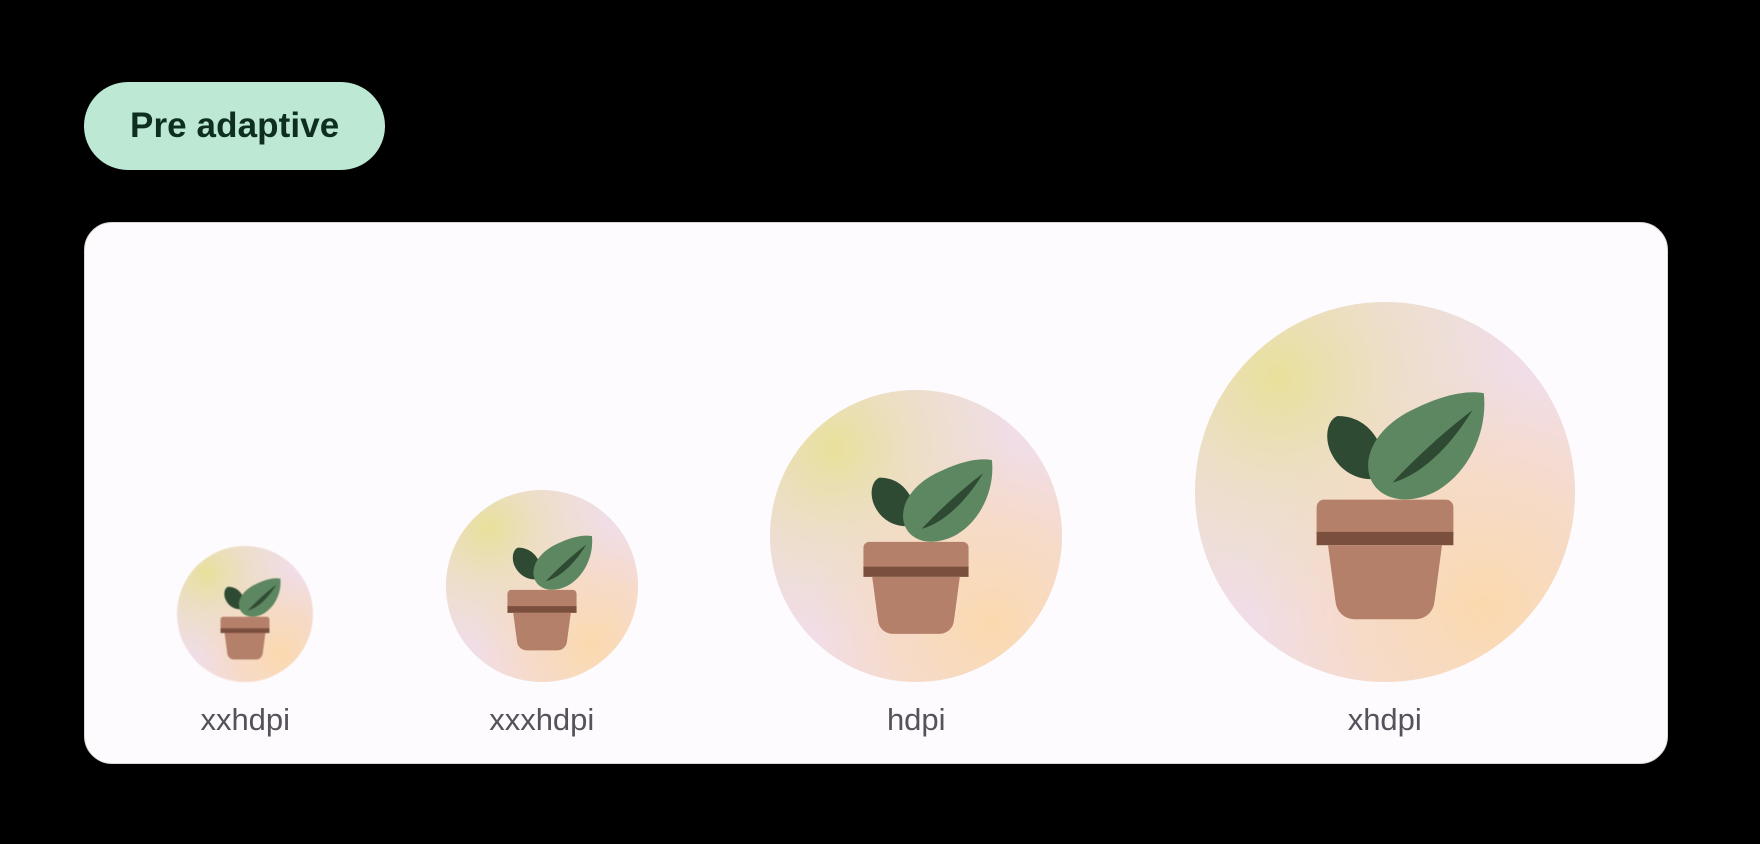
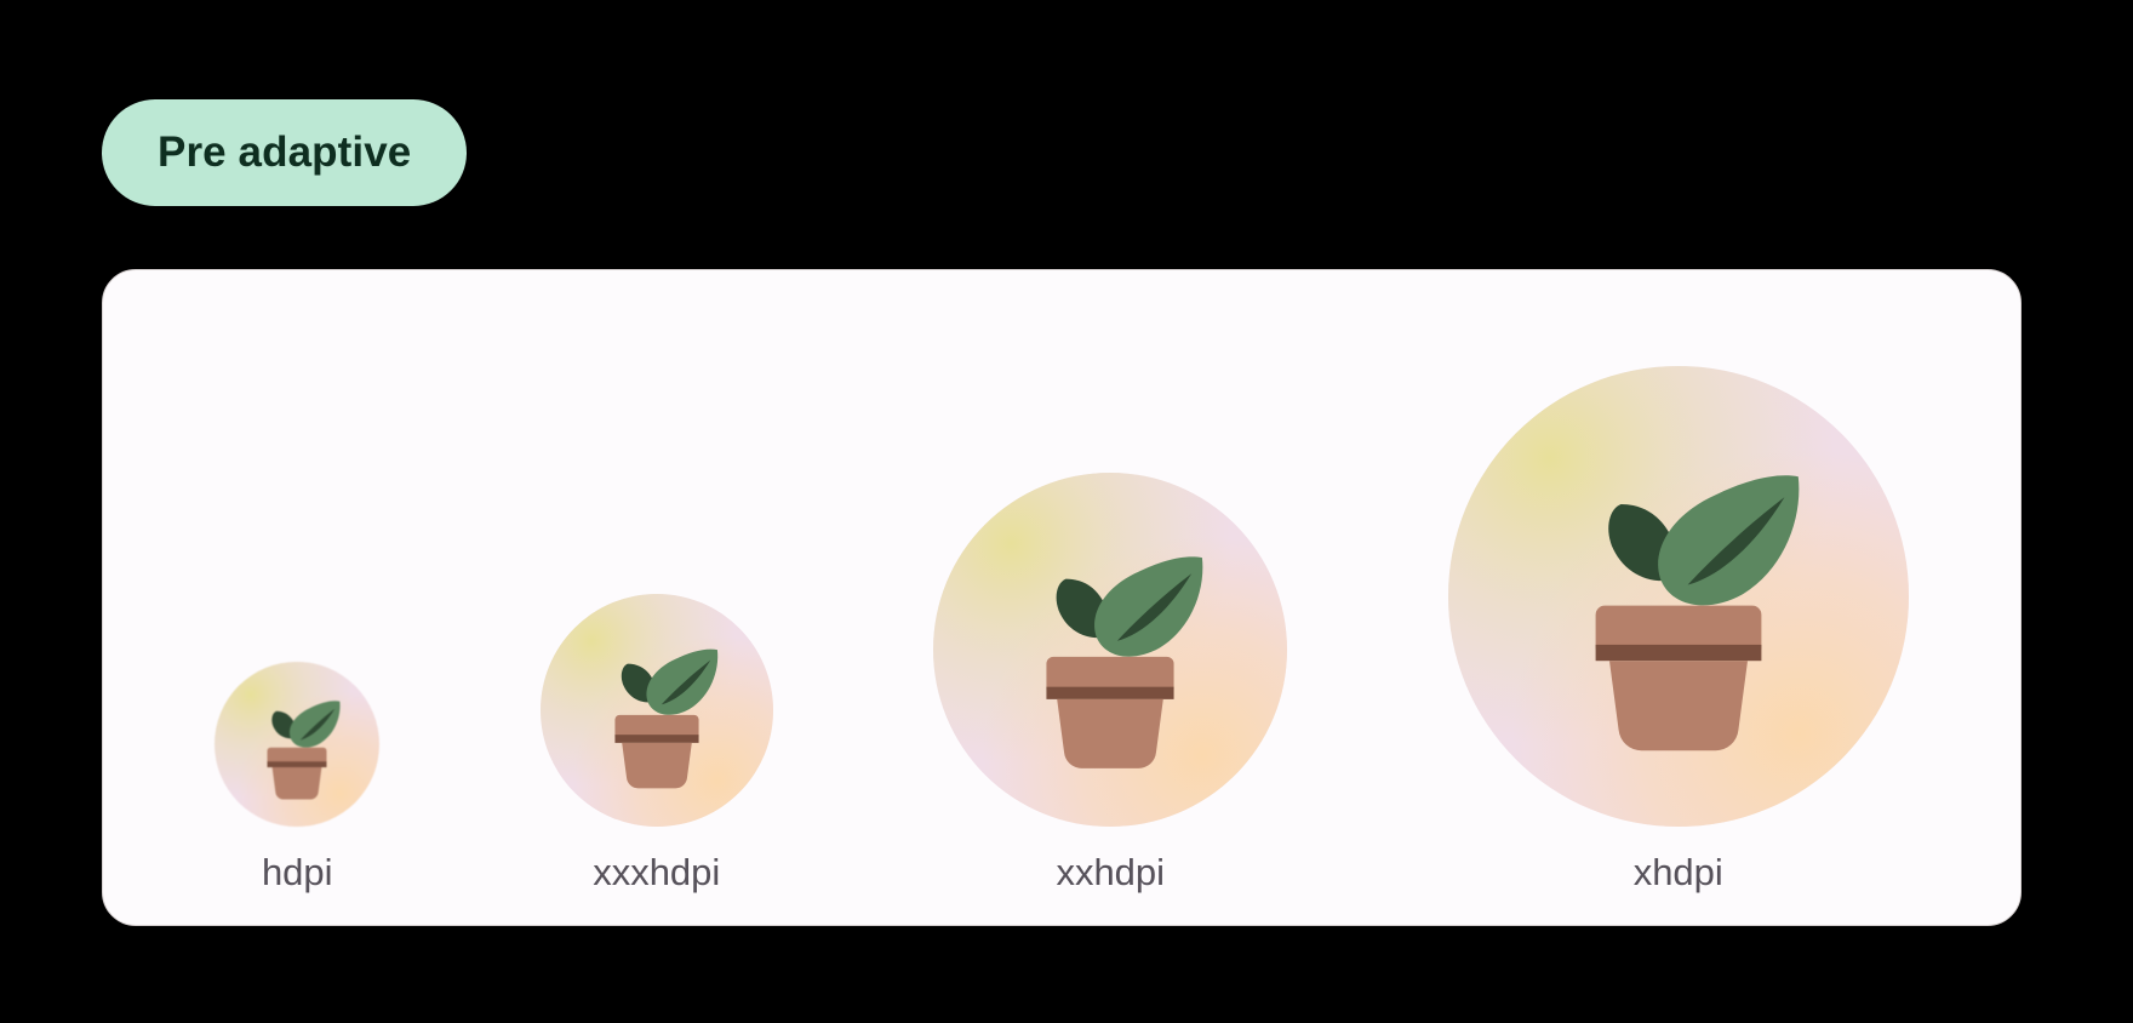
  Pre adaptive
- xxhdpi
+ hdpi
  xxxhdpi
- hdpi
+ xxhdpi
  xhdpi
